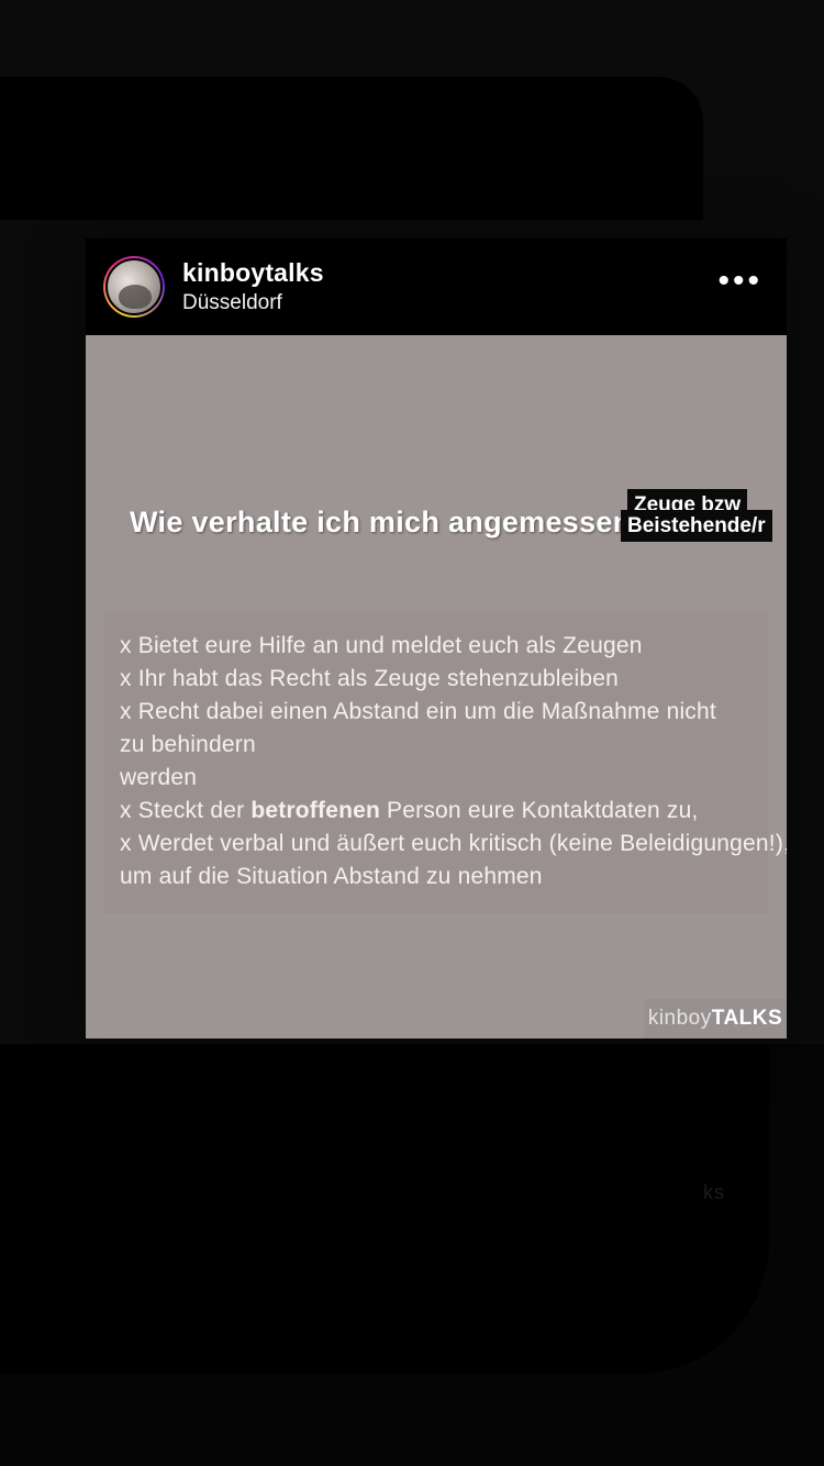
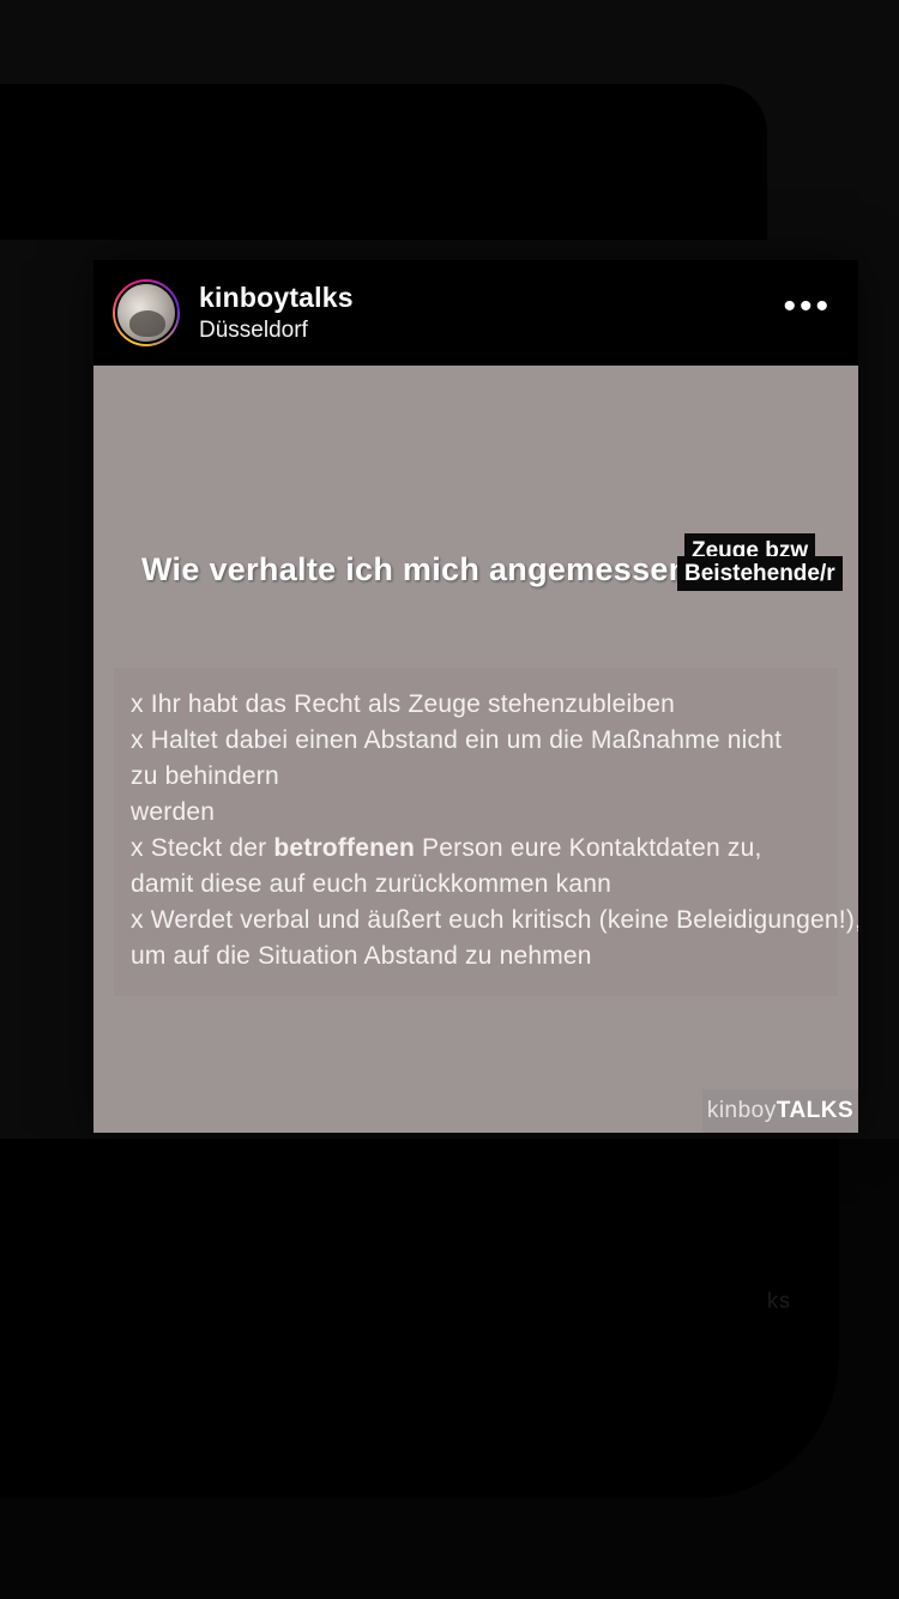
  ks
  kinboytalks
  Düsseldorf
  •••
  Wie verhalte ich mich angemesse
  Zeuge bzw Beistehende/r
- x Bietet eure Hilfe an und meldet euch als Zeugen
  x Ihr habt das Recht als Zeuge stehenzubleiben
- x Recht dabei einen Abstand ein um die Maßnahme nicht
+ x Haltet dabei einen Abstand ein um die Maßnahme nicht
  zu behindern
  werden
  x Steckt der betroffenen Person eure Kontaktdaten zu,
+ damit diese auf euch zurückkommen kann
  x Werdet verbal und äußert euch kritisch (keine Beleidigungen!)
  um auf die Situation Abstand zu nehmen
  kinboy
  TALKS
